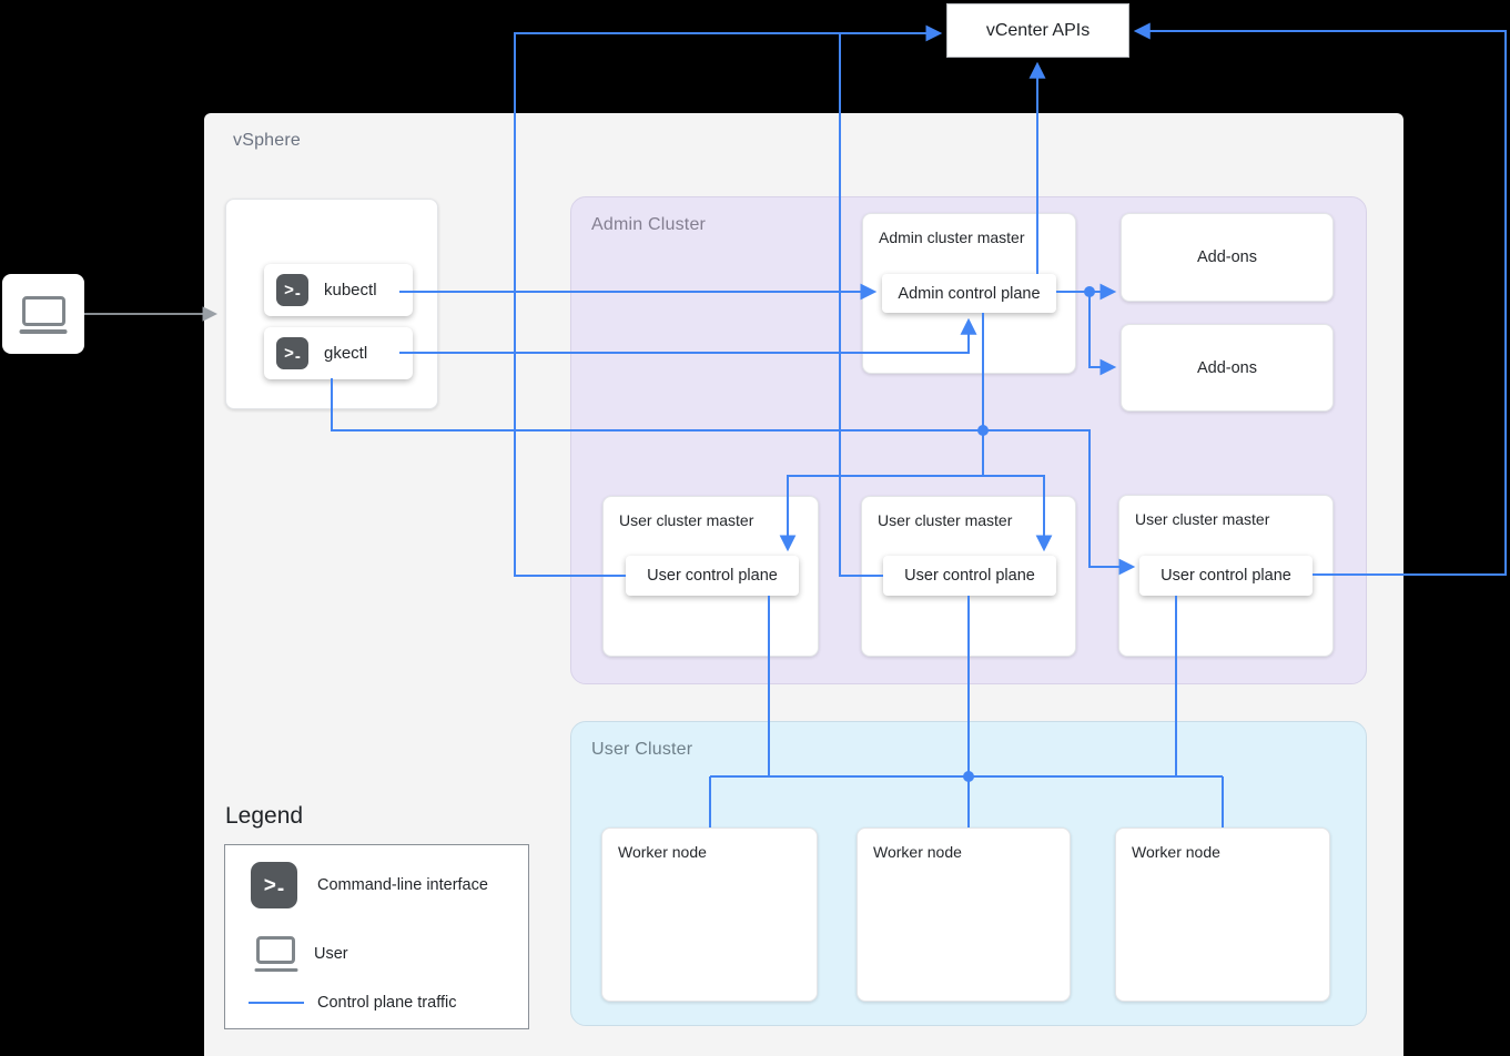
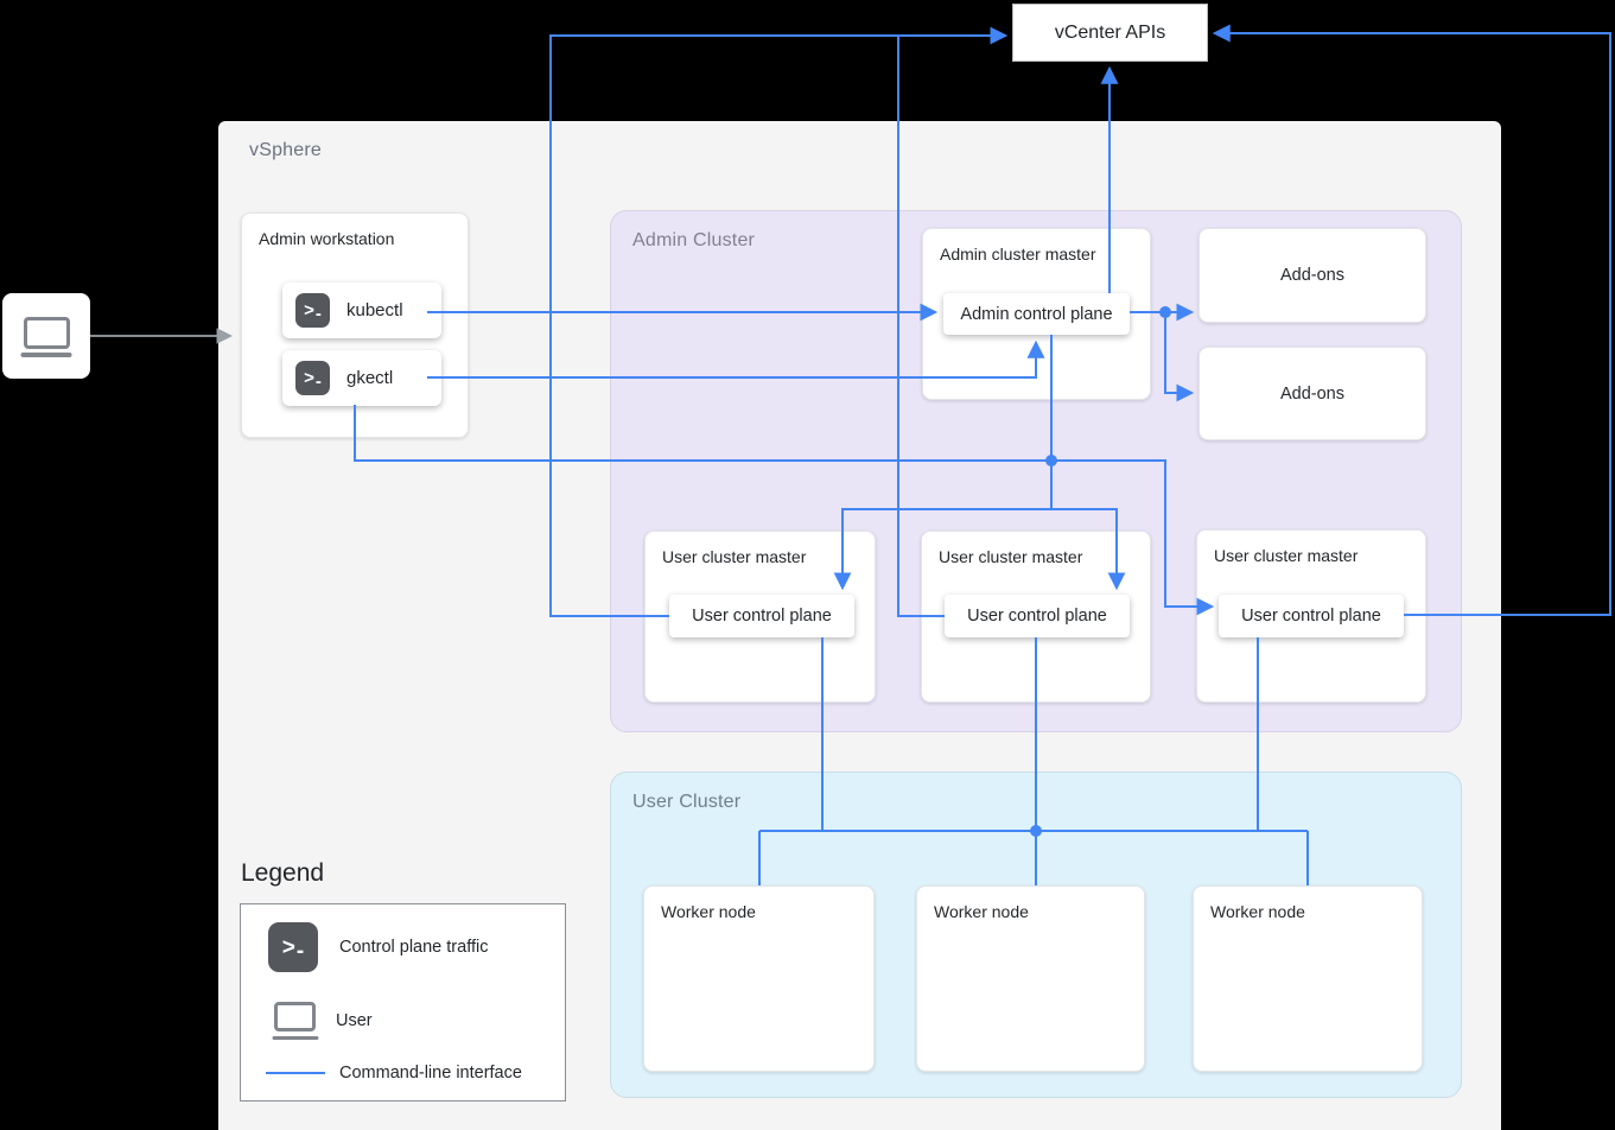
  vSphere
  Admin Cluster
  User Cluster
  vCenter APIs
+ Admin workstation
  >
  -
  kubectl
  >
  -
  gkectl
  Admin cluster master
  Admin control plane
  Add-ons
  Add-ons
  User cluster master
  User control plane
  User cluster master
  User control plane
  User cluster master
  User control plane
  Worker node
  Worker node
  Worker node
  Legend
  >
  -
- Command-line interface
+ Control plane traffic
  User
- Control plane traffic
+ Command-line interface
